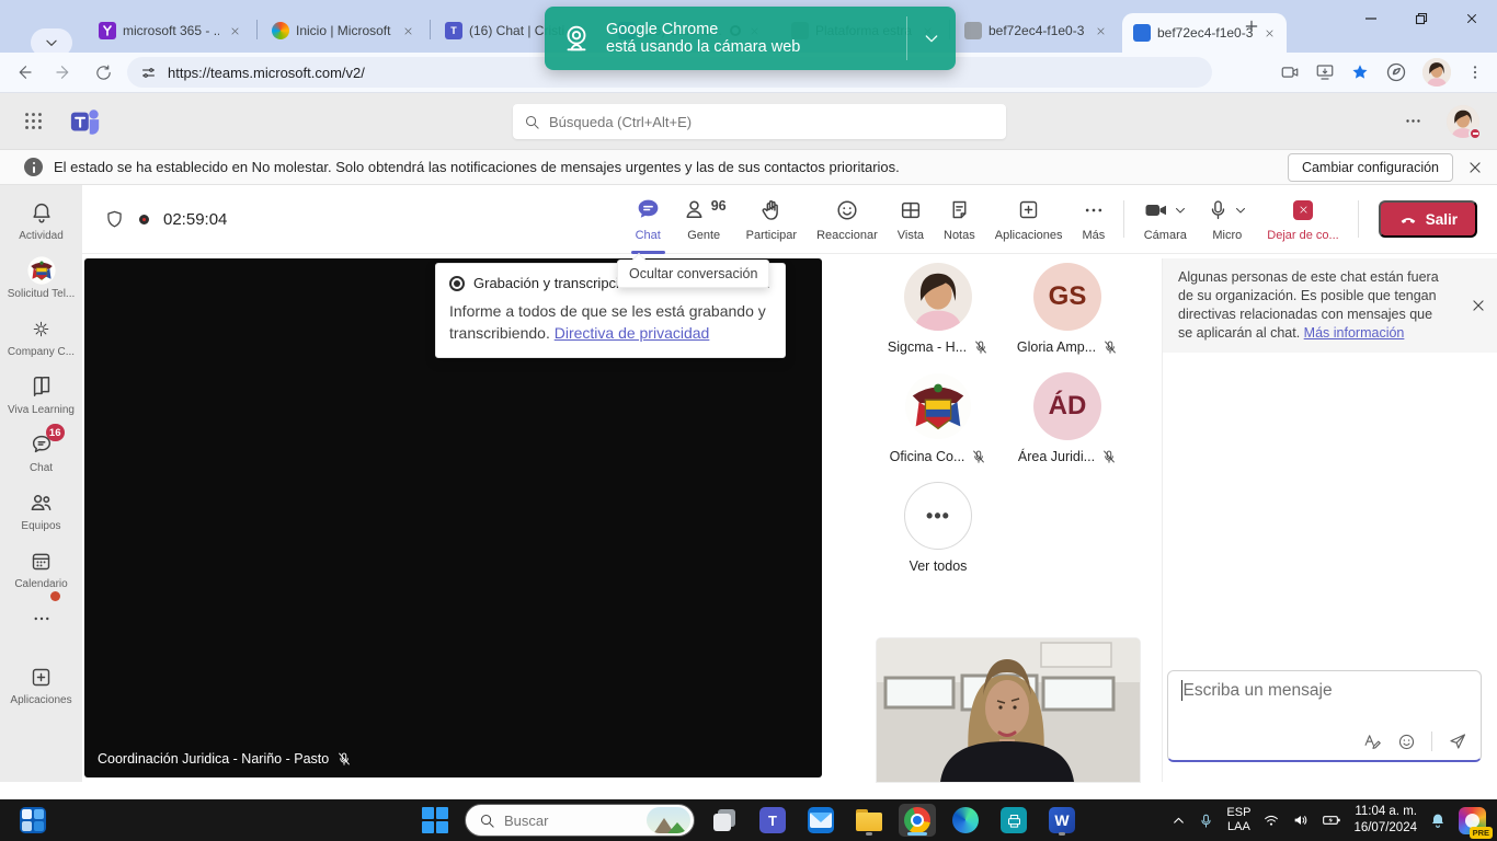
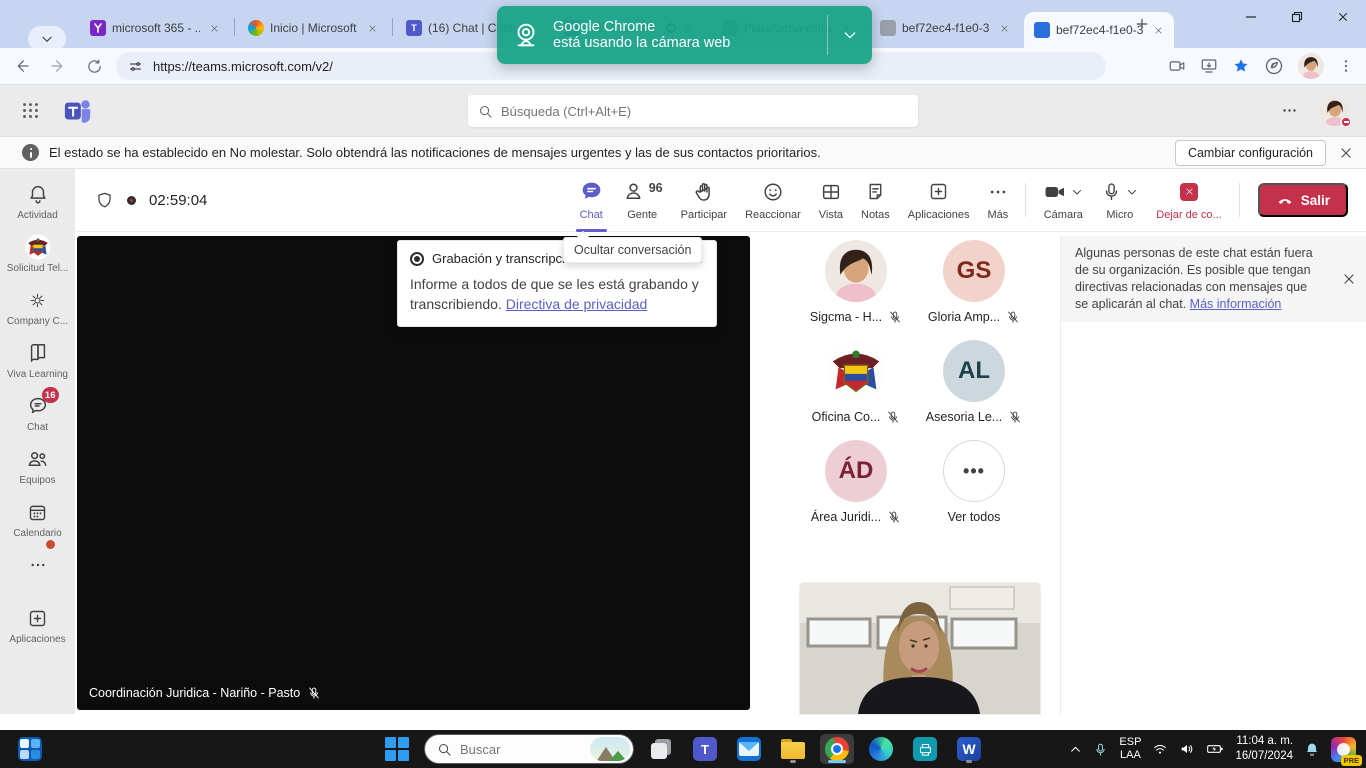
  microsoft 365 - ..
  Inicio | Microsoft
  T
  bef72ec4-f1e0-3
  bef72ec4-f1e0-3
  https://teams.microsoft.com/v2/
  Google Chrome
  está usando la cámara web
  Búsqueda (Ctrl+Alt+E)
  El estado se ha establecido en No molestar. Solo obtendrá las notificaciones de mensajes urgentes y las de sus contactos prioritarios.
  Cambiar configuración
  Actividad
  Solicitud Tel...
  Company C...
  Viva Learning
  16
  Chat
  Equipos
  Calendario
  Aplicaciones
  02:59:04
  Chat
  96
  Gente
  Participar
  Reaccionar
  Vista
  Notas
  Aplicaciones
  Más
  Cámara
  Micro
  Dejar de co...
  Salir
  Coordinación Juridica - Nariño - Pasto
  Grabación y transcripc
  Informe a todos de que se les está grabando y transcribiendo. Directiva de privacidad
  Ocultar conversación
  Sigcma - H...
  GS
  Gloria Amp...
  Oficina Co...
+ AL
+ Asesoria Le...
  ÁD
  Área Juridi...
  •••
  Ver todos
  Algunas personas de este chat están fuera de su organización. Es posible que tengan directivas relacionadas con mensajes que se aplicarán al chat. Más información
- Escriba un mensaje
  Buscar
  T
  W
  ESP
  LAA
  11:04 a. m.
  16/07/2024
  PRE
